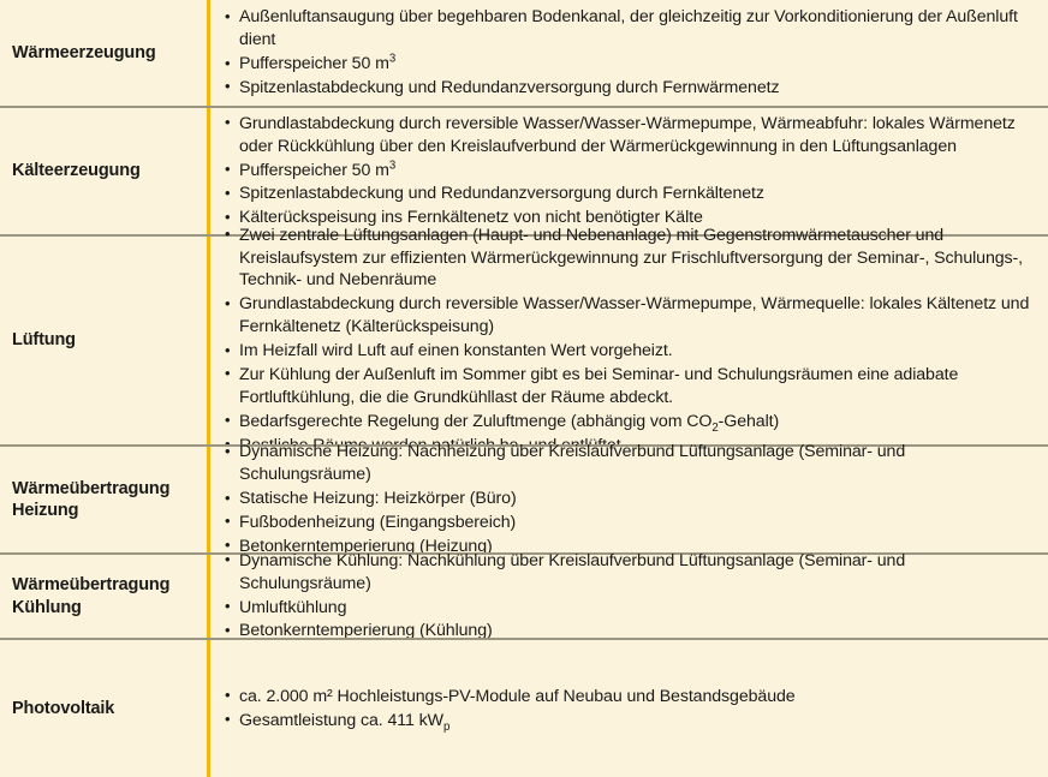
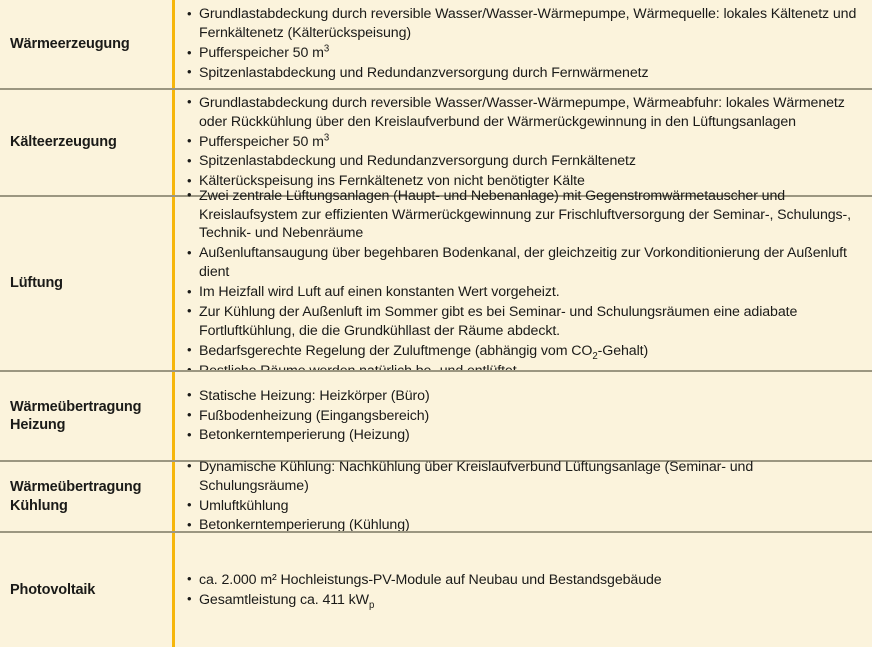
  Wärmeerzeugung
- Außenluftansaugung über begehbaren Bodenkanal, der gleichzeitig zur Vorkonditionierung der Außenluft dient
+ Grundlastabdeckung durch reversible Wasser/Wasser-Wärmepumpe, Wärmequelle: lokales Kältenetz und Fernkältenetz (Kälterückspeisung)
  Pufferspeicher 50 m3
  Spitzenlastabdeckung und Redundanzversorgung durch Fernwärmenetz
  Kälteerzeugung
  Grundlastabdeckung durch reversible Wasser/Wasser-Wärmepumpe, Wärmeabfuhr: lokales Wärmenetz oder Rückkühlung über den Kreislaufverbund der Wärmerückgewinnung in den Lüftungsanlagen
  Pufferspeicher 50 m3
  Spitzenlastabdeckung und Redundanzversorgung durch Fernkältenetz
  Kälterückspeisung ins Fernkältenetz von nicht benötigter Kälte
  Lüftung
  Zwei zentrale Lüftungsanlagen (Haupt- und Nebenanlage) mit Gegenstromwärmetauscher und Kreislaufsystem zur effizienten Wärmerückgewinnung zur Frischluftversorgung der Seminar-, Schulungs-, Technik- und Nebenräume
- Grundlastabdeckung durch reversible Wasser/Wasser-Wärmepumpe, Wärmequelle: lokales Kältenetz und Fernkältenetz (Kälterückspeisung)
+ Außenluftansaugung über begehbaren Bodenkanal, der gleichzeitig zur Vorkonditionierung der Außenluft dient
  Im Heizfall wird Luft auf einen konstanten Wert vorgeheizt.
  Zur Kühlung der Außenluft im Sommer gibt es bei Seminar- und Schulungsräumen eine adiabate Fortluftkühlung, die die Grundkühllast der Räume abdeckt.
  Bedarfsgerechte Regelung der Zuluftmenge (abhängig vom CO2-Gehalt)
  Wärmeübertragung
  Heizung
- Dynamische Heizung: Nachheizung über Kreislaufverbund Lüftungsanlage (Seminar- und Schulungsräume)
  Statische Heizung: Heizkörper (Büro)
  Fußbodenheizung (Eingangsbereich)
  Betonkerntemperierung (Heizung)
  Wärmeübertragung
  Kühlung
  Dynamische Kühlung: Nachkühlung über Kreislaufverbund Lüftungsanlage (Seminar- und Schulungsräume)
  Umluftkühlung
  Betonkerntemperierung (Kühlung)
  Photovoltaik
  ca. 2.000 m² Hochleistungs-PV-Module auf Neubau und Bestandsgebäude
  Gesamtleistung ca. 411 kWp
